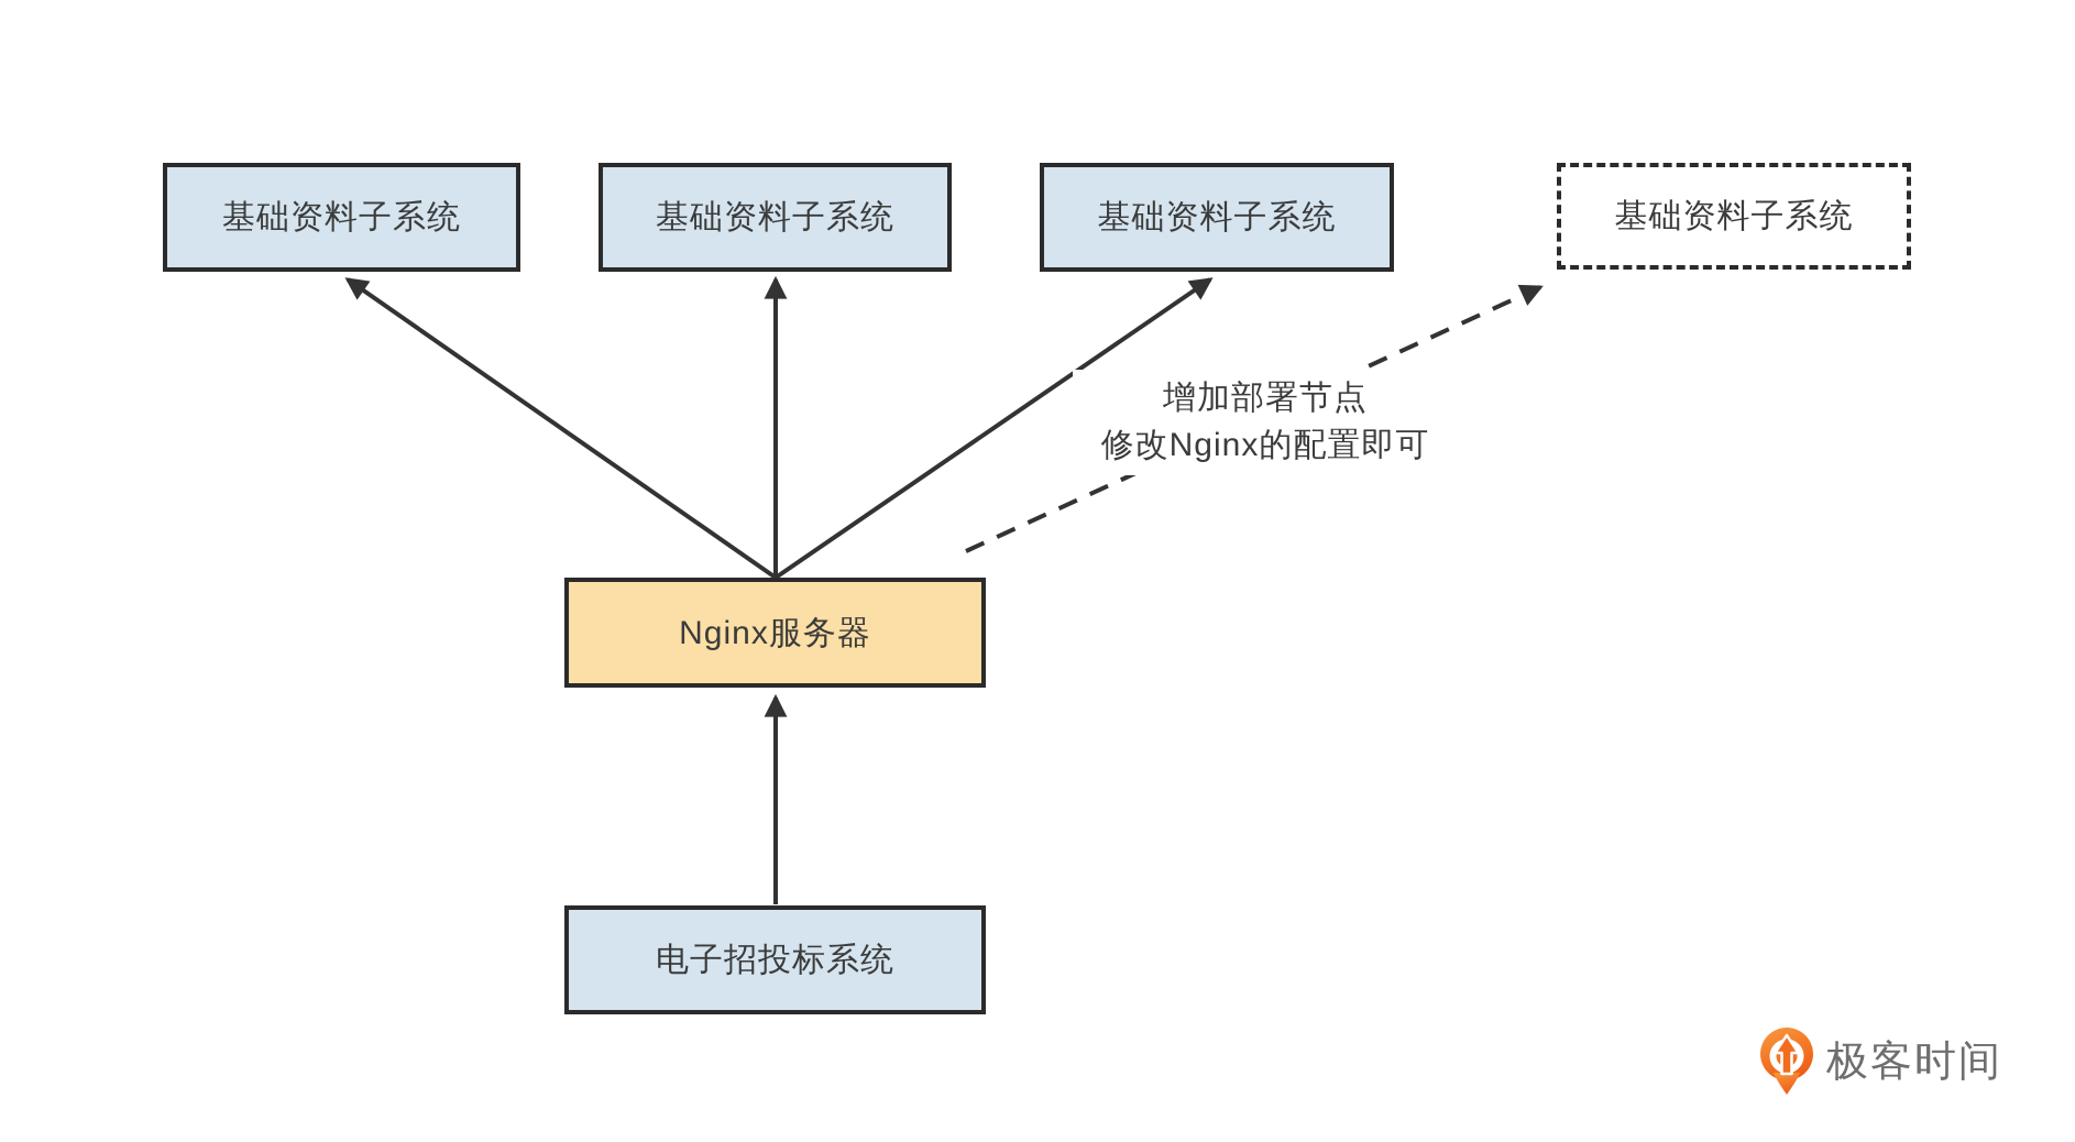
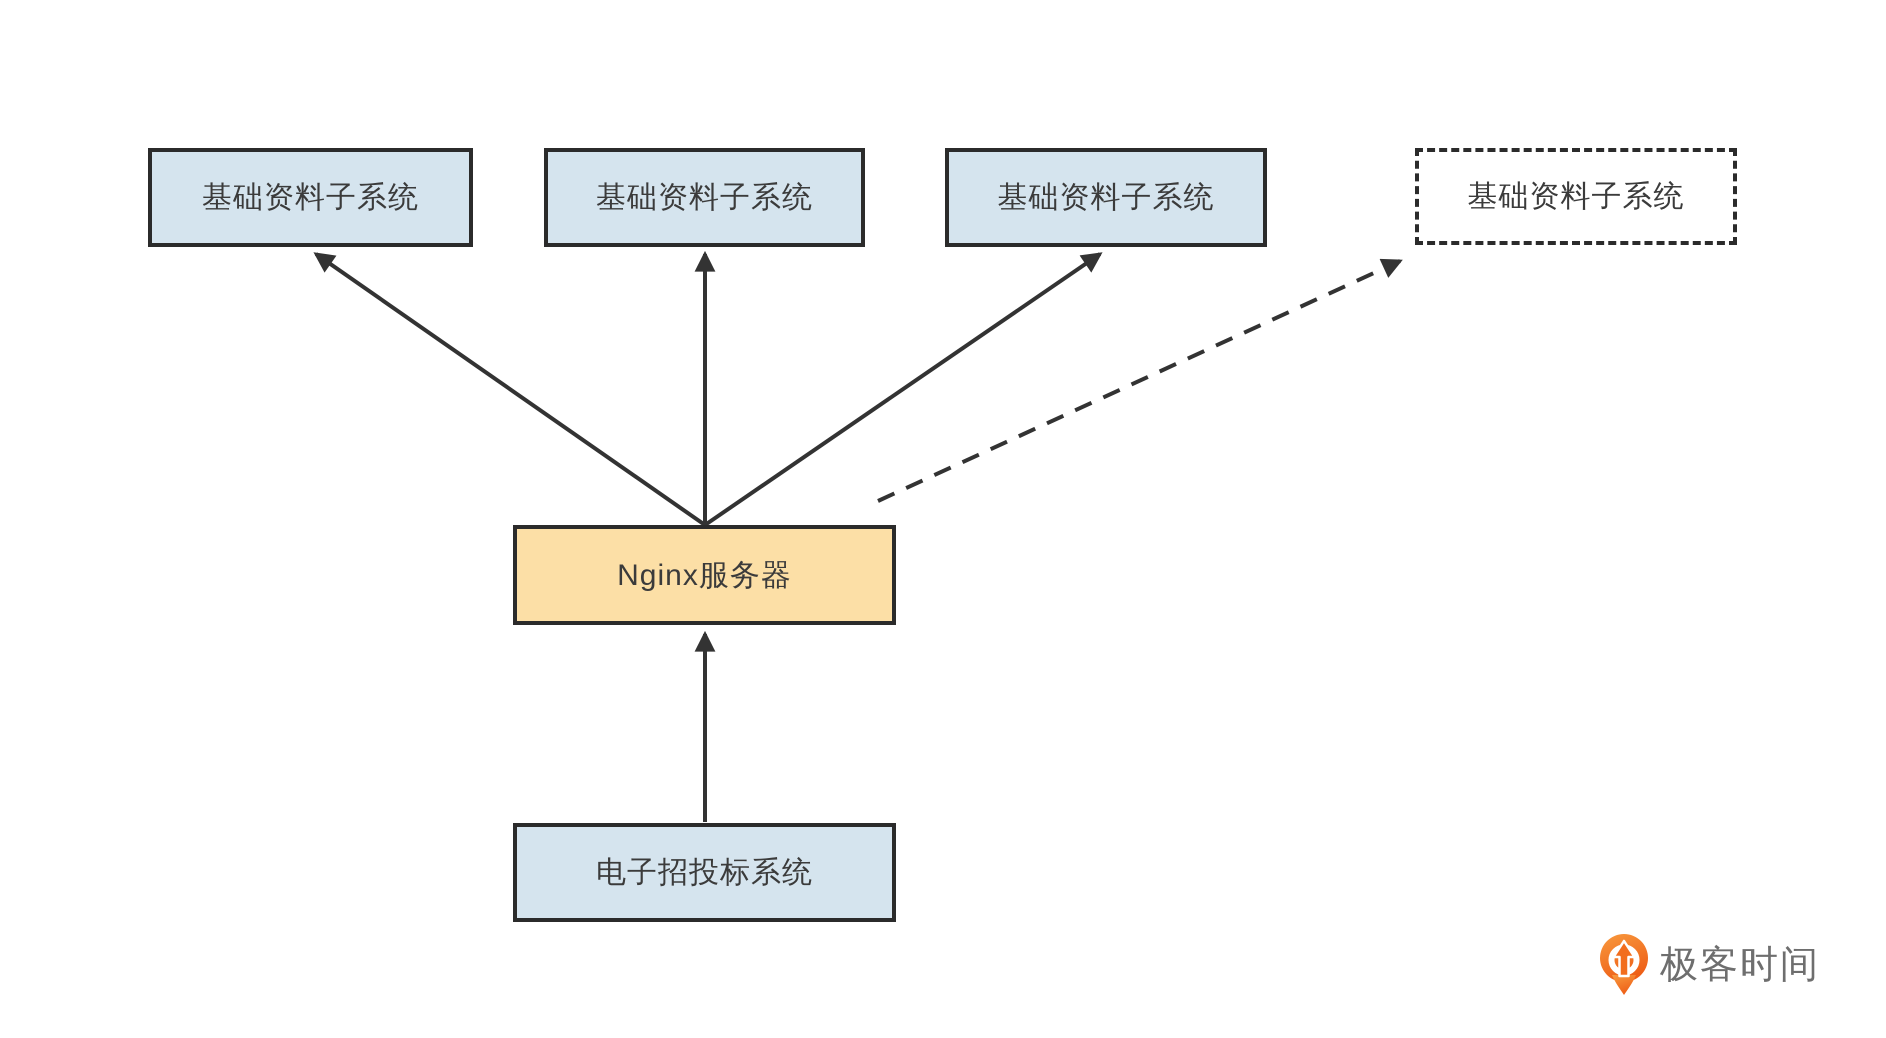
  基础资料子系统
  基础资料子系统
  基础资料子系统
  基础资料子系统
  Nginx服务器
  电子招投标系统
- 增加部署节点
- 修改Nginx的配置即可
  极客时间
